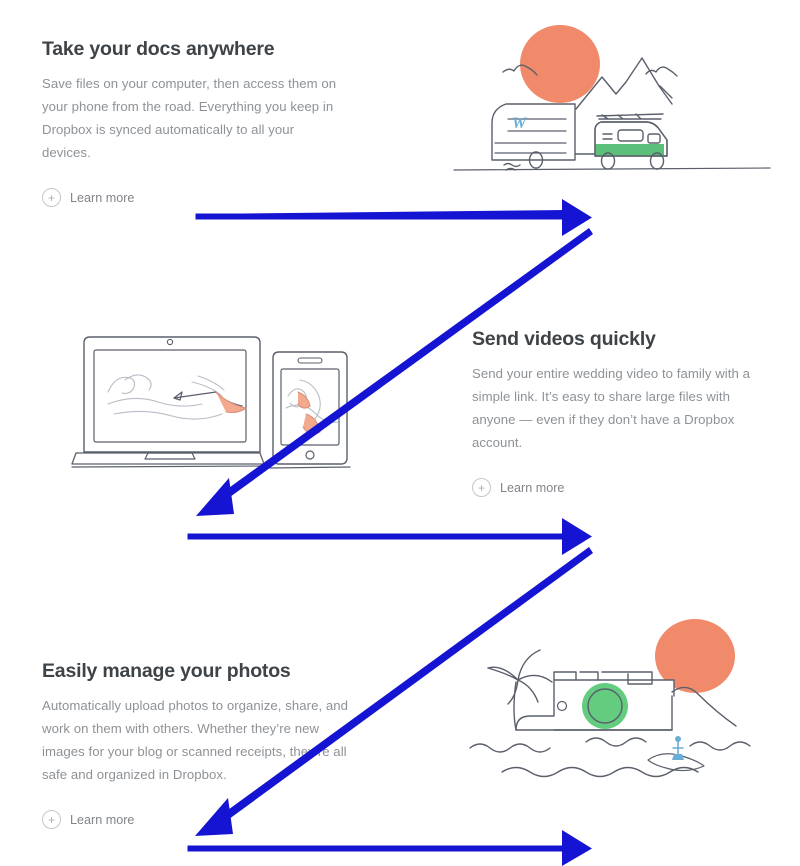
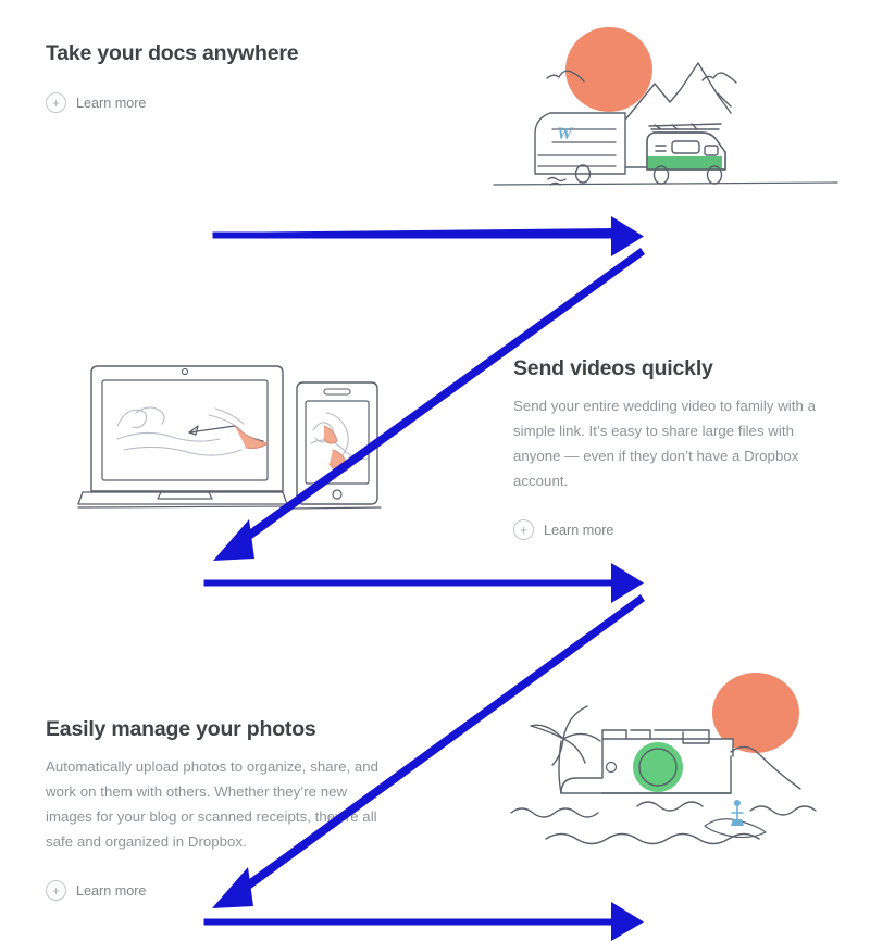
  Take your docs anywhere
- Save files on your computer, then access them on your phone from the road. Everything you keep in Dropbox is synced automatically to all your devices.
  +
  Learn more
  W
  Send videos quickly
  Send your entire wedding video to family with a simple link. It’s easy to share large files with anyone — even if they don’t have a Dropbox account.
  +
  Learn more
  Easily manage your photos
  Automatically upload photos to organize, share, and work on them with others. Whether they’re new images for your blog or scanned receipts, thee all safe and organized in Dropbox.
  +
  Learn more
